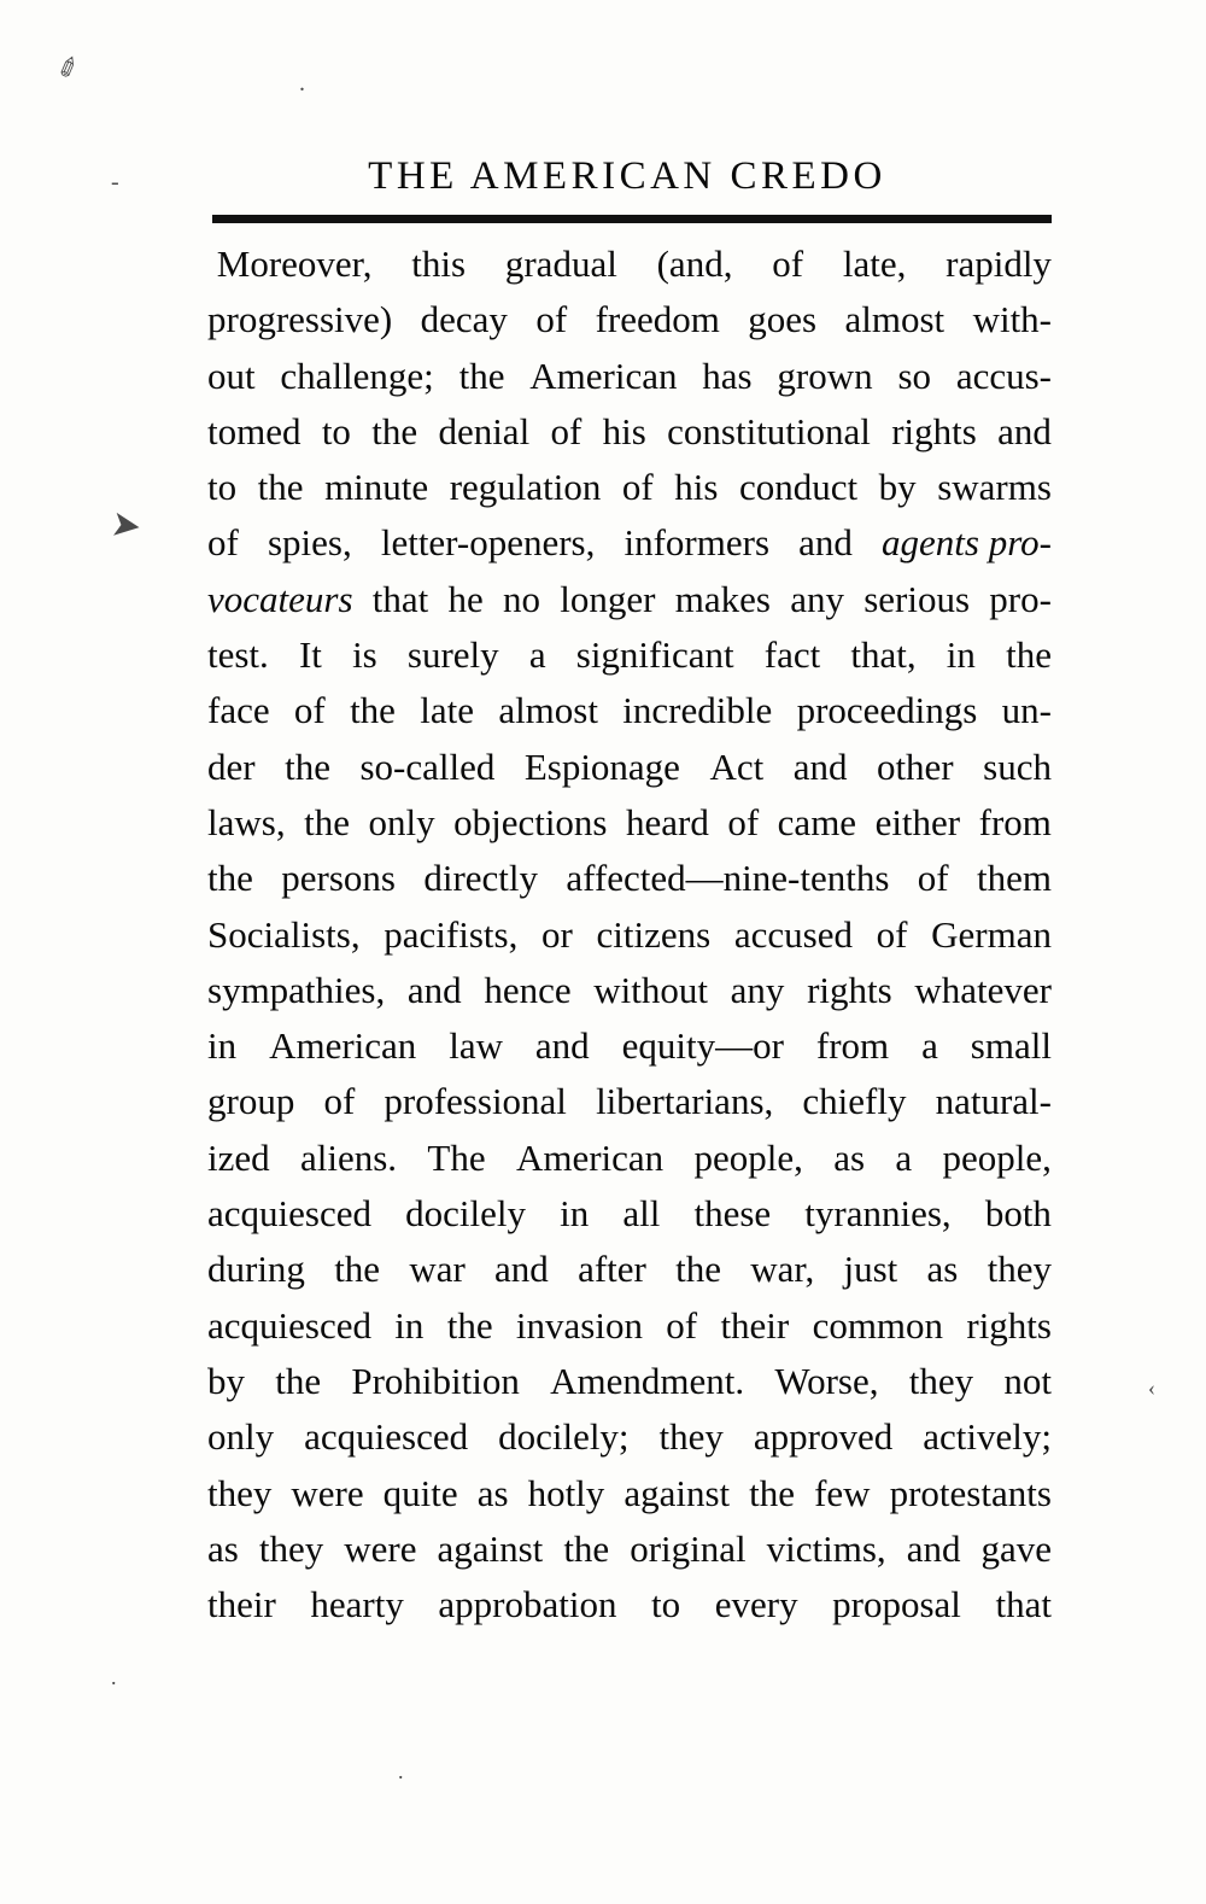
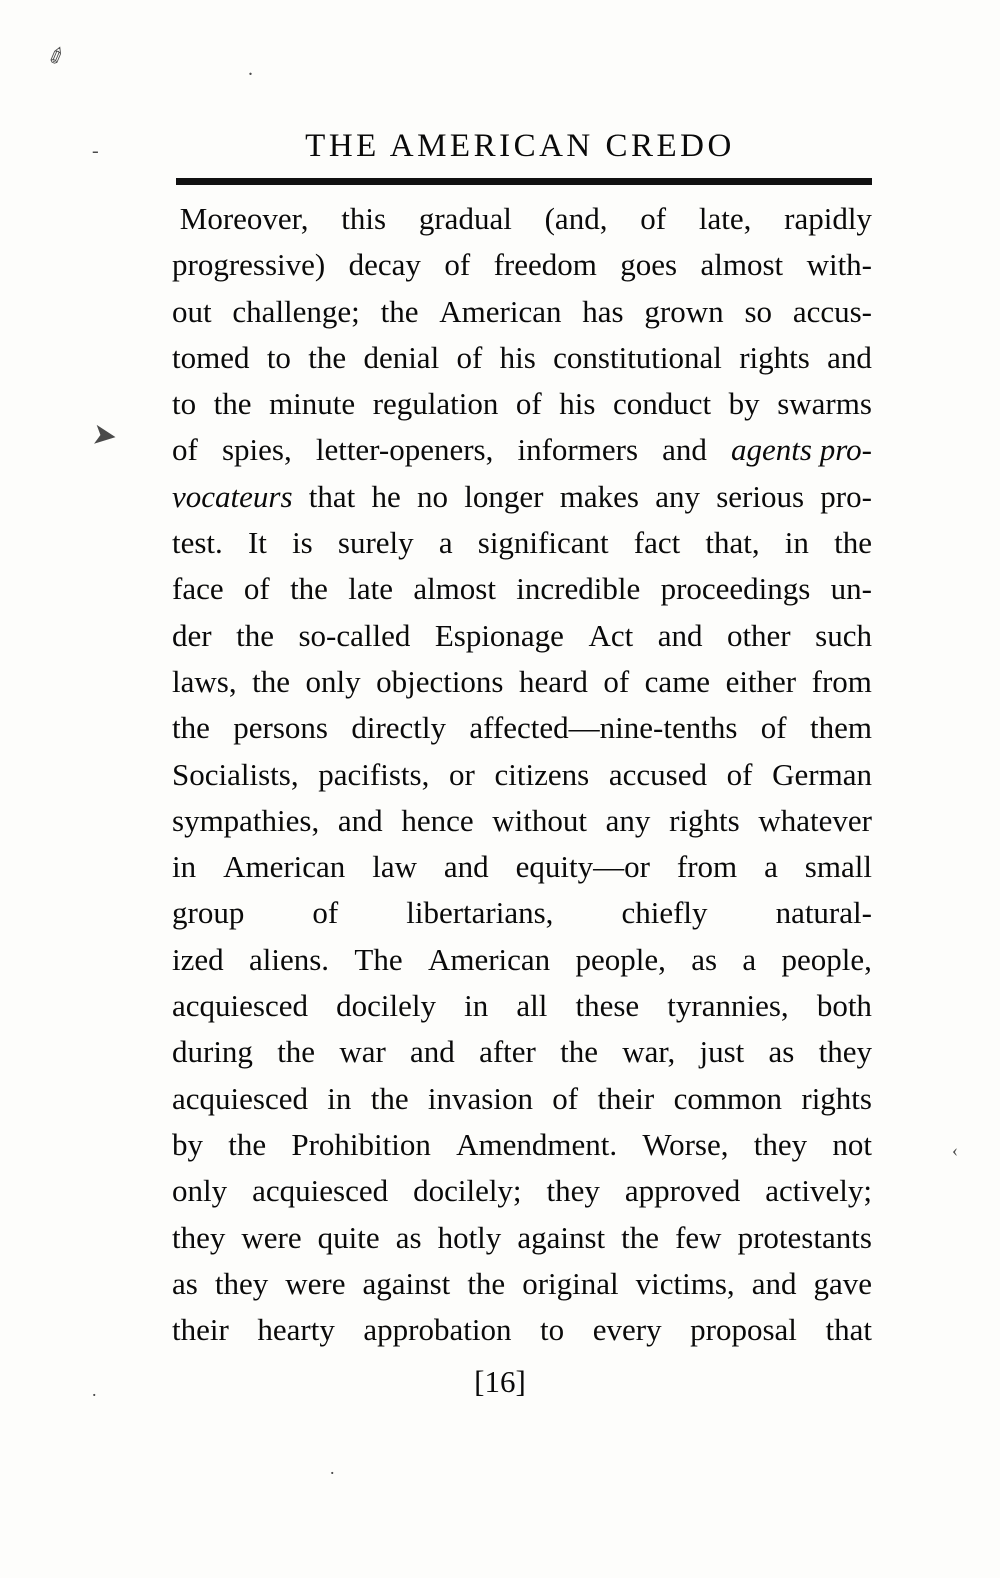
  .
  -
  ‹
  .
  .
  THE AMERICAN CREDO
  Moreover,
  this
  gradual
  (and,
  of
  late,
  rapidly
  progressive)
  decay
  of
  freedom
  goes
  almost
  with-
  out
  challenge;
  the
  American
  has
  grown
  so
  accus-
  tomed
  to
  the
  denial
  of
  his
  constitutional
  rights
  and
  to
  the
  minute
  regulation
  of
  his
  conduct
  by
  swarms
  of
  spies,
  letter-openers,
  informers
  and
  agents pro-
  vocateurs
  that
  he
  no
  longer
  makes
  any
  serious
  pro-
  test.
  It
  is
  surely
  a
  significant
  fact
  that,
  in
  the
  face
  of
  the
  late
  almost
  incredible
  proceedings
  un-
  der
  the
  so-called
  Espionage
  Act
  and
  other
  such
  laws,
  the
  only
  objections
  heard
  of
  came
  either
  from
  the
  persons
  directly
  affected—nine-tenths
  of
  them
  Socialists,
  pacifists,
  or
  citizens
  accused
  of
  German
  sympathies,
  and
  hence
  without
  any
  rights
  whatever
  in
  American
  law
  and
  equity—or
  from
  a
  small
  group
  of
- professional
  libertarians,
  chiefly
  natural-
  ized
  aliens.
  The
  American
  people,
  as
  a
  people,
  acquiesced
  docilely
  in
  all
  these
  tyrannies,
  both
  during
  the
  war
  and
  after
  the
  war,
  just
  as
  they
  acquiesced
  in
  the
  invasion
  of
  their
  common
  rights
  by
  the
  Prohibition
  Amendment.
  Worse,
  they
  not
  only
  acquiesced
  docilely;
  they
  approved
  actively;
  they
  were
  quite
  as
  hotly
  against
  the
  few
  protestants
  as
  they
  were
  against
  the
  original
  victims,
  and
  gave
  their
  hearty
  approbation
  to
  every
  proposal
  that
+ [16]
